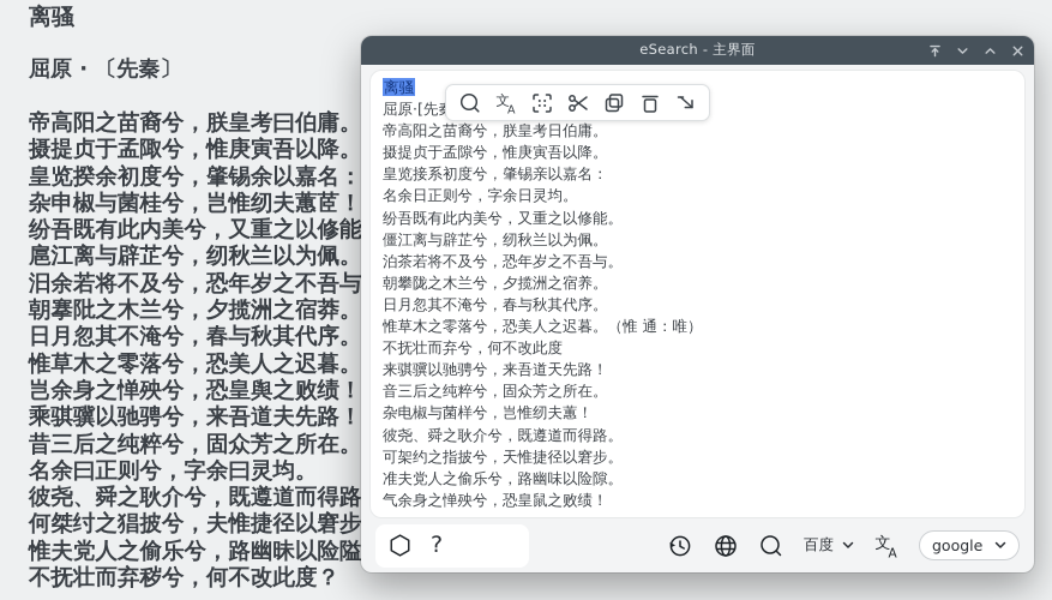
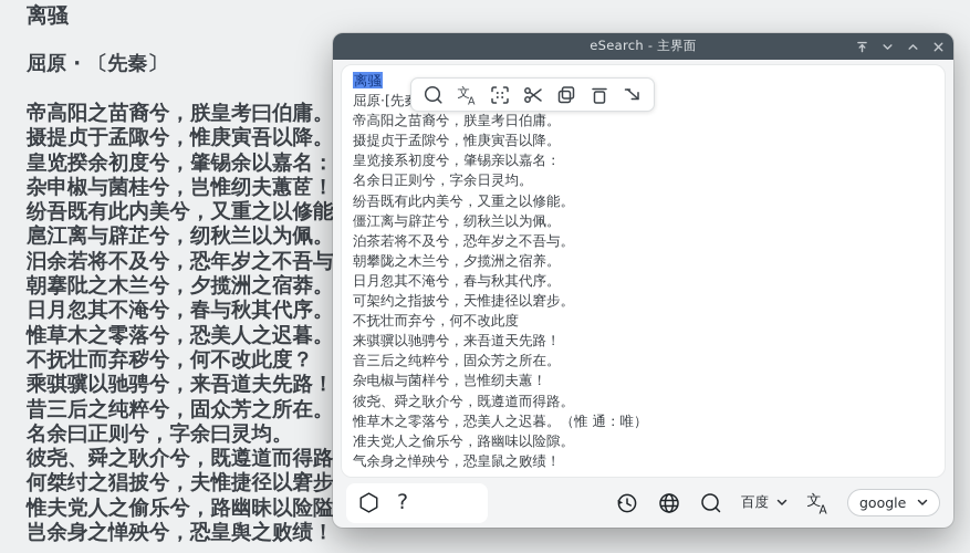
  离骚
  屈原 · 〔先秦〕
  帝高阳之苗裔兮，朕皇考曰伯庸。
  摄提贞于孟陬兮，惟庚寅吾以降。
  皇览揆余初度兮，肇锡余以嘉名：
  杂申椒与菌桂兮，岂惟纫夫蕙茝！
  纷吾既有此内美兮，又重之以修能
  扈江离与辟芷兮，纫秋兰以为佩。
  汩余若将不及兮，恐年岁之不吾与
  朝搴阰之木兰兮，夕揽洲之宿莽。
  日月忽其不淹兮，春与秋其代序。
  惟草木之零落兮，恐美人之迟暮。
- 岂余身之惮殃兮，恐皇舆之败绩！
+ 不抚壮而弃秽兮，何不改此度？
  乘骐骥以驰骋兮，来吾道夫先路！
  昔三后之纯粹兮，固众芳之所在。
  名余曰正则兮，字余曰灵均。
  彼尧、舜之耿介兮，既遵道而得路
  何桀纣之猖披兮，夫惟捷径以窘步
  惟夫党人之偷乐兮，路幽昧以险隘
- 不抚壮而弃秽兮，何不改此度？
+ 岂余身之惮殃兮，恐皇舆之败绩！
  eSearch - 主界面
  离骚
  屈原·[先
  帝高阳之苗裔兮，朕皇考日伯庸。
  摄提贞于孟隙兮，惟庚寅吾以降。
  皇览接系初度兮，肇锡亲以嘉名：
  名余日正则兮，字余日灵均。
  纷吾既有此内美兮，又重之以修能。
  僵江离与辟芷兮，纫秋兰以为佩。
  泊茶若将不及兮，恐年岁之不吾与。
  朝攀陇之木兰兮，夕揽洲之宿养。
  日月忽其不淹兮，春与秋其代序。
- 惟草木之零落兮，恐美人之迟暮。（惟 通：唯）
+ 可架约之指披兮，天惟捷径以窘步。
  不抚壮而弃兮，何不改此度
  来骐骥以驰骋兮，来吾道天先路！
  音三后之纯粹兮，固众芳之所在。
  杂电椒与菌样兮，岂惟纫夫蕙！
  彼尧、舜之耿介兮，既遵道而得路。
- 可架约之指披兮，天惟捷径以窘步。
+ 惟草木之零落兮，恐美人之迟暮。（惟 通：唯）
  准夫党人之偷乐兮，路幽味以险隙。
  气余身之惮殃兮，恐皇鼠之败绩！
  文
  A
  ?
  百度
  文
  A
  google
